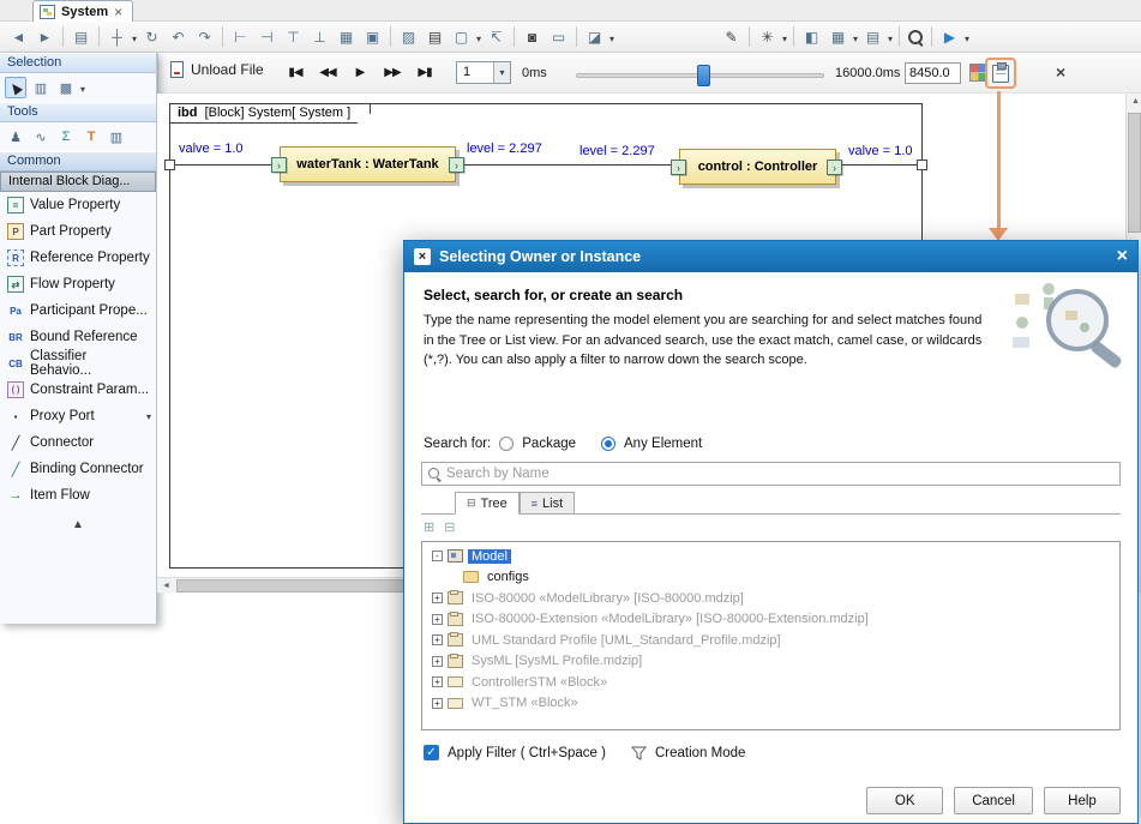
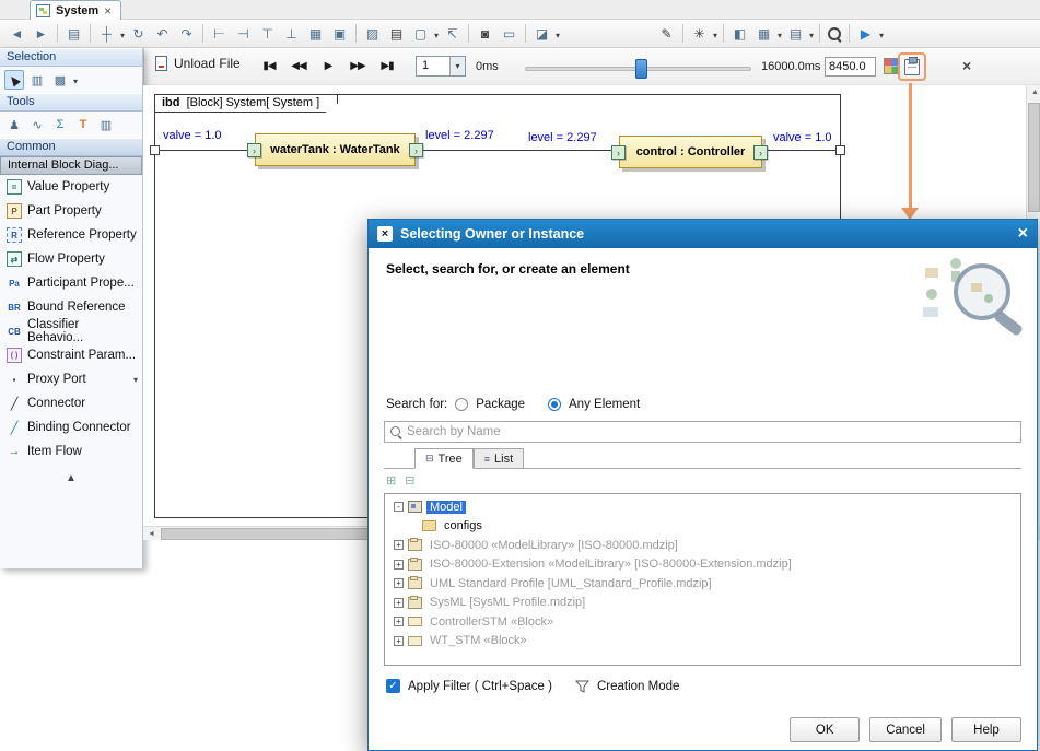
  System
  Unload File
  1
  0ms
  16000.0ms
  8450.0
  Selection
  Tools
  Common
  Internal Block Diag...
  Value Property
  Part Property
  Reference Property
  Flow Property
  Participant Prope...
  Bound Reference
  Classifier Behavio...
  Constraint Param...
  Proxy Port
  Connector
  Binding Connector
  Item Flow
  ibd [Block] System[ System ]
  valve = 1.0
  level = 2.297
  level = 2.297
  valve = 1.0
  waterTank : WaterTank
  control : Controller
  Selecting Owner or Instance
- Select, search for, or create an search
+ Select, search for, or create an element
- Type the name representing the model element you are searching for and select matches found in the Tree or List view. For an advanced search, use the exact match, camel case, or wildcards (*,?). You can also apply a filter to narrow down the search scope.
  Search for:
  Package
  Any Element
  Search by Name
  Tree
  List
  Model
  configs
  ISO-80000 «ModelLibrary» [ISO-80000.mdzip]
  ISO-80000-Extension «ModelLibrary» [ISO-80000-Extension.mdzip]
  UML Standard Profile [UML_Standard_Profile.mdzip]
  SysML [SysML Profile.mdzip]
  ControllerSTM «Block»
  WT_STM «Block»
  Apply Filter ( Ctrl+Space )
  Creation Mode
  OK
  Cancel
  Help
